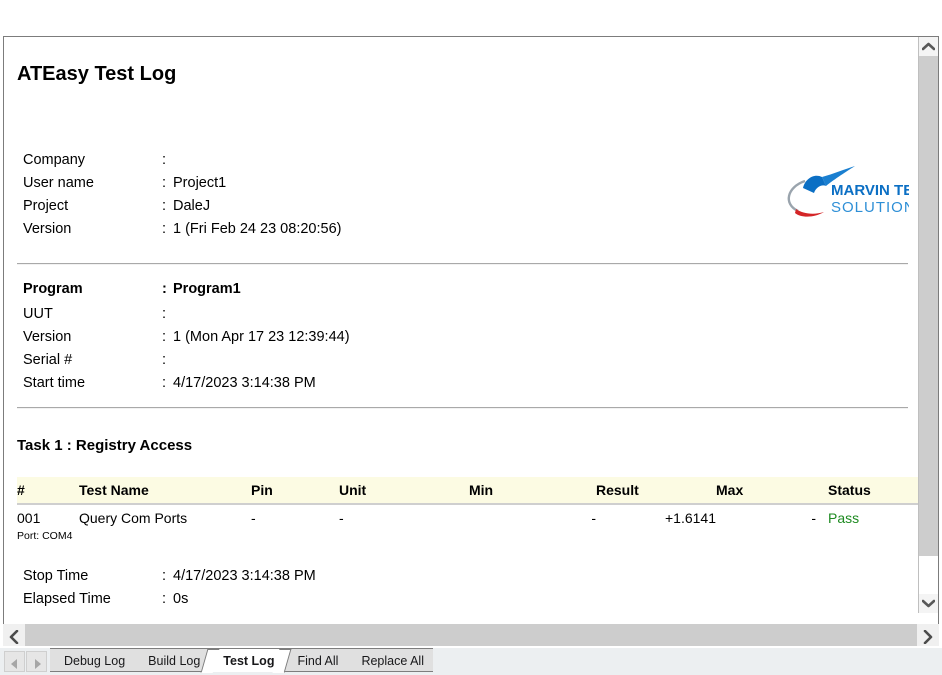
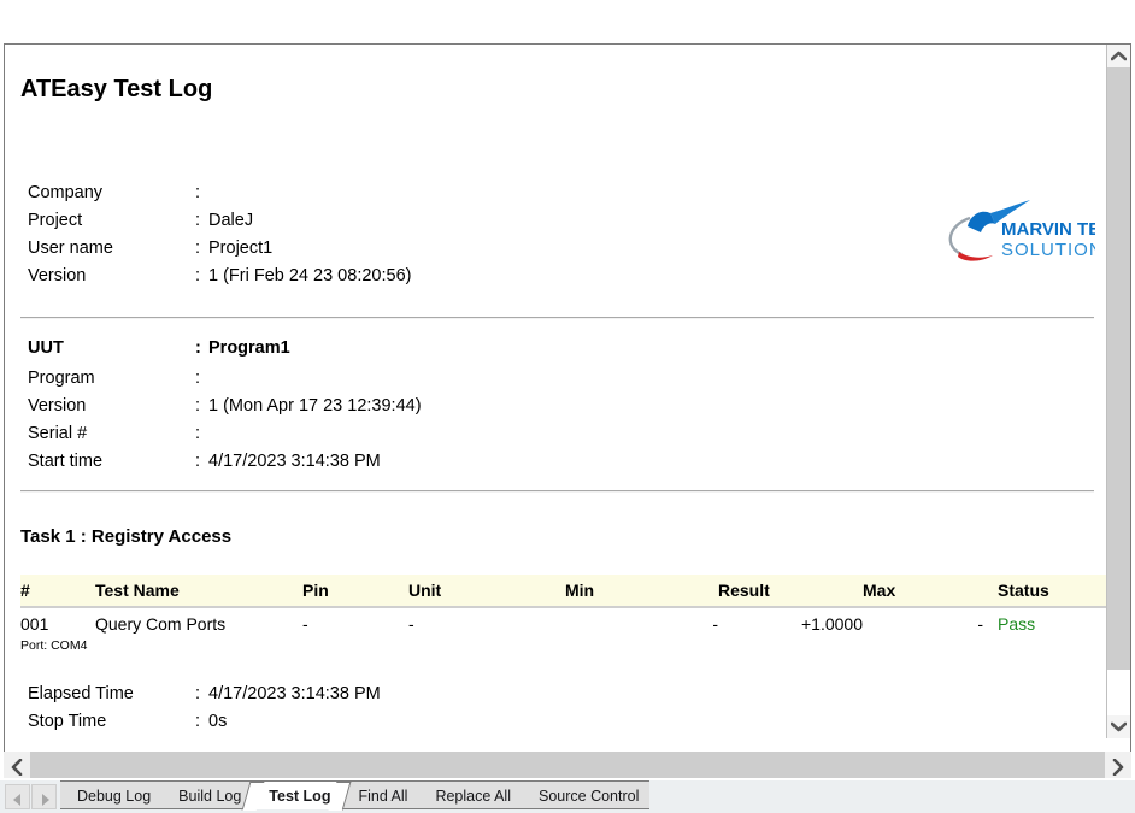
  ATEasy Test Log
  Company
  :
- User name
+ Project
  :
- Project1
+ DaleJ
- Project
+ User name
  :
- DaleJ
+ Project1
  Version
  :
  1 (Fri Feb 24 23 08:20:56)
  MARVIN TE
  SOLUTIO
- Program
+ UUT
  :
  Program1
- UUT
+ Program
  :
  Version
  :
  1 (Mon Apr 17 23 12:39:44)
  Serial #
  :
  Start time
  :
  4/17/2023 3:14:38 PM
  Task 1 : Registry Access
  #	Test Name	Pin	Unit	Min	Result	Max	Status
- 001	Query Com Ports	-	-	-	+1.6141	-	Pass
+ 001	Query Com Ports	-	-	-	+1.0000	-	Pass
  Port: COM4
- Stop Time
+ Elapsed Time
  :
  4/17/2023 3:14:38 PM
- Elapsed Time
+ Stop Time
  :
  0s
  Debug Log
  Build Log
  Test Log
  Find All
  Replace All
+ Source Control
